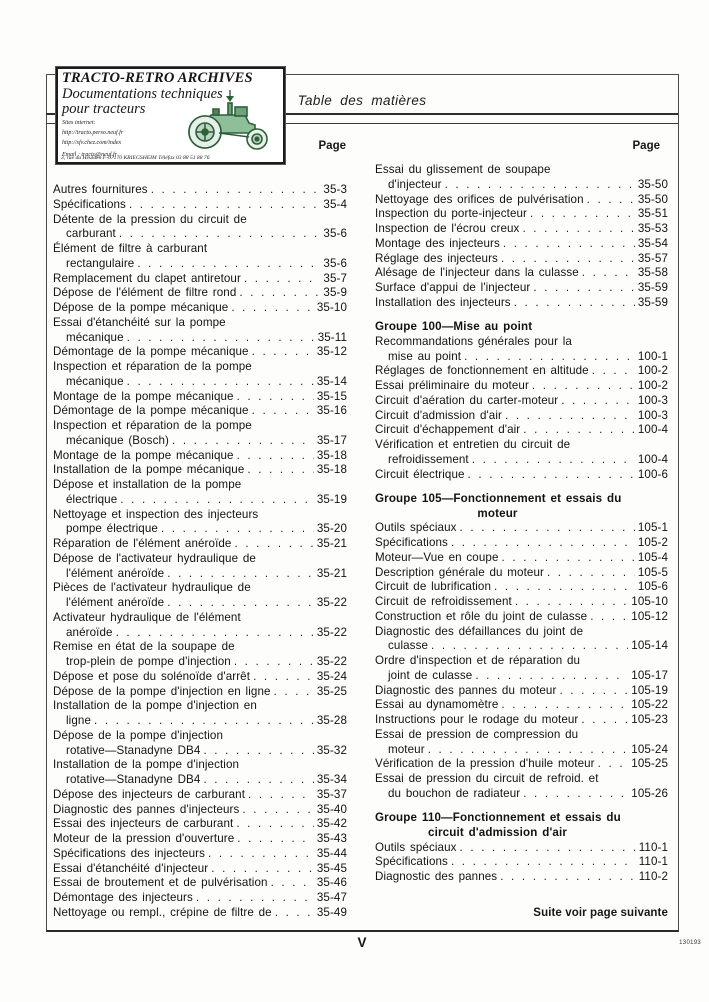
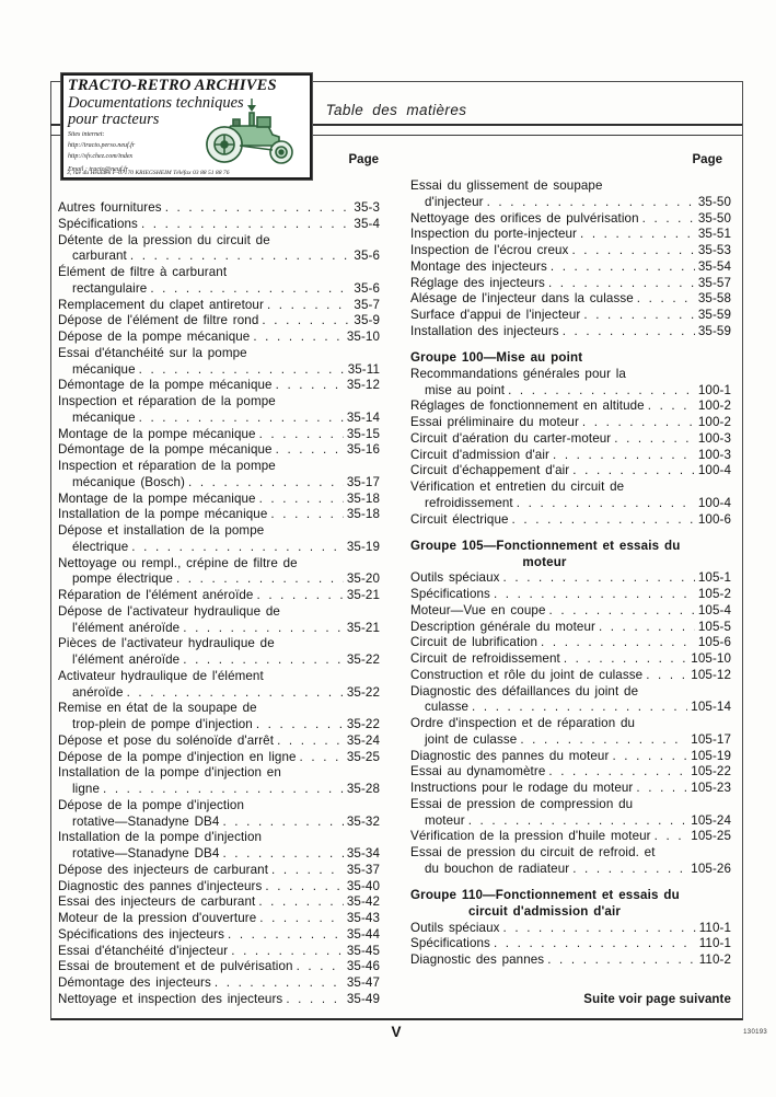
  Table des matières
  TRACTO-RETRO ARCHIVES
  Documentations techniques
  pour tracteurs
  Page
  Page
  Autres fournitures
  35-3
  Spécifications
  35-4
  Détente de la pression du circuit de
  carburant
  35-6
  Élément de filtre à carburant
  rectangulaire
  35-6
  Remplacement du clapet antiretour
  35-7
  Dépose de l'élément de filtre rond
  35-9
  Dépose de la pompe mécanique
  35-10
  Essai d'étanchéité sur la pompe
  mécanique
  35-11
  Démontage de la pompe mécanique
  35-12
  Inspection et réparation de la pompe
  mécanique
  35-14
  Montage de la pompe mécanique
  35-15
  Démontage de la pompe mécanique
  35-16
  Inspection et réparation de la pompe
  mécanique (Bosch)
  35-17
  Montage de la pompe mécanique
  35-18
  Installation de la pompe mécanique
  35-18
  Dépose et installation de la pompe
  électrique
  35-19
- Nettoyage et inspection des injecteurs
+ Nettoyage ou rempl., crépine de filtre de
  pompe électrique
  35-20
  Réparation de l'élément anéroïde
  35-21
  Dépose de l'activateur hydraulique de
  l'élément anéroïde
  35-21
  Pièces de l'activateur hydraulique de
  l'élément anéroïde
  35-22
  Activateur hydraulique de l'élément
  anéroïde
  35-22
  Remise en état de la soupape de
  trop-plein de pompe d'injection
  35-22
  Dépose et pose du solénoïde d'arrêt
  35-24
  Dépose de la pompe d'injection en ligne
  35-25
  Installation de la pompe d'injection en
  ligne
  35-28
  Dépose de la pompe d'injection
  rotative—Stanadyne DB4
  35-32
  Installation de la pompe d'injection
  rotative—Stanadyne DB4
  35-34
  Dépose des injecteurs de carburant
  35-37
  Diagnostic des pannes d'injecteurs
  35-40
  Essai des injecteurs de carburant
  35-42
  Moteur de la pression d'ouverture
  35-43
  Spécifications des injecteurs
  35-44
  Essai d'étanchéité d'injecteur
  35-45
  Essai de broutement et de pulvérisation
  35-46
  Démontage des injecteurs
  35-47
- Nettoyage ou rempl., crépine de filtre de
+ Nettoyage et inspection des injecteurs
  35-49
  Essai du glissement de soupape
  d'injecteur
  35-50
  Nettoyage des orifices de pulvérisation
  35-50
  Inspection du porte-injecteur
  35-51
  Inspection de l'écrou creux
  35-53
  Montage des injecteurs
  35-54
  Réglage des injecteurs
  35-57
  Alésage de l'injecteur dans la culasse
  35-58
  Surface d'appui de l'injecteur
  35-59
  Installation des injecteurs
  35-59
  Groupe 100—Mise au point
  Recommandations générales pour la
  mise au point
  100-1
  Réglages de fonctionnement en altitude
  100-2
  Essai préliminaire du moteur
  100-2
  Circuit d'aération du carter-moteur
  100-3
  Circuit d'admission d'air
  100-3
  Circuit d'échappement d'air
  100-4
  Vérification et entretien du circuit de
  refroidissement
  100-4
  Circuit électrique
  100-6
  Groupe 105—Fonctionnement et essais du
  moteur
  Outils spéciaux
  105-1
  Spécifications
  105-2
  Moteur—Vue en coupe
  105-4
  Description générale du moteur
  105-5
  Circuit de lubrification
  105-6
  Circuit de refroidissement
  105-10
  Construction et rôle du joint de culasse
  105-12
  Diagnostic des défaillances du joint de
  culasse
  105-14
  Ordre d'inspection et de réparation du
  joint de culasse
  105-17
  Diagnostic des pannes du moteur
  105-19
  Essai au dynamomètre
  105-22
  Instructions pour le rodage du moteur
  105-23
  Essai de pression de compression du
  moteur
  105-24
  Vérification de la pression d'huile moteur
  105-25
  Essai de pression du circuit de refroid. et
  du bouchon de radiateur
  105-26
  Groupe 110—Fonctionnement et essais du
  circuit d'admission d'air
  Outils spéciaux
  110-1
  Spécifications
  110-1
  Diagnostic des pannes
  110-2
  Suite voir page suivante
  V
